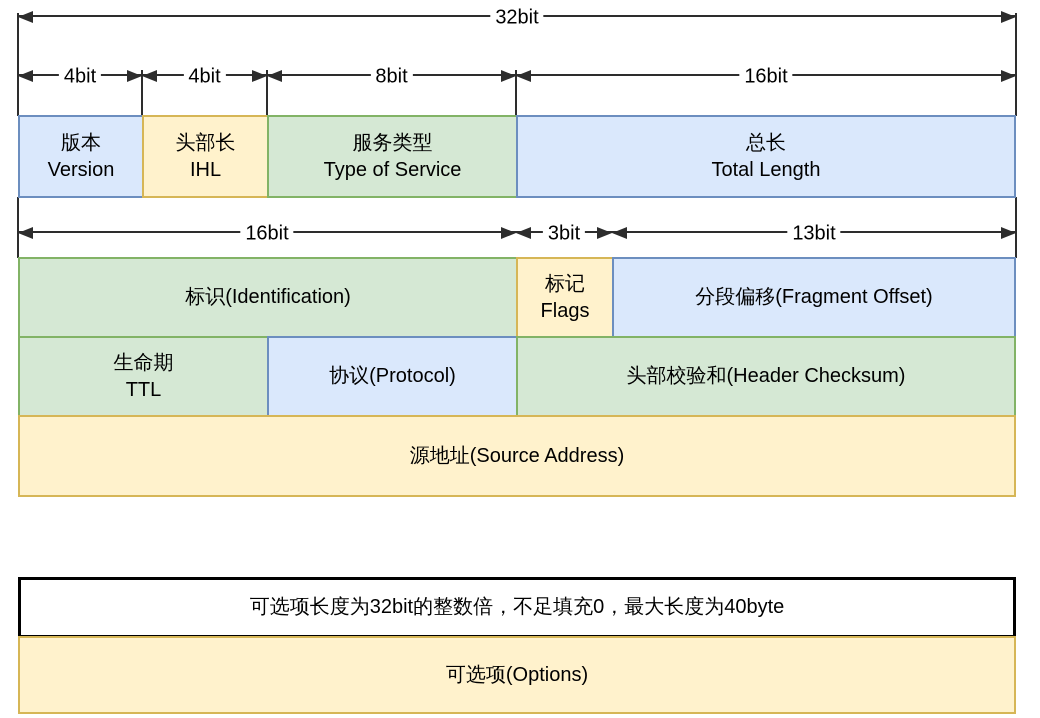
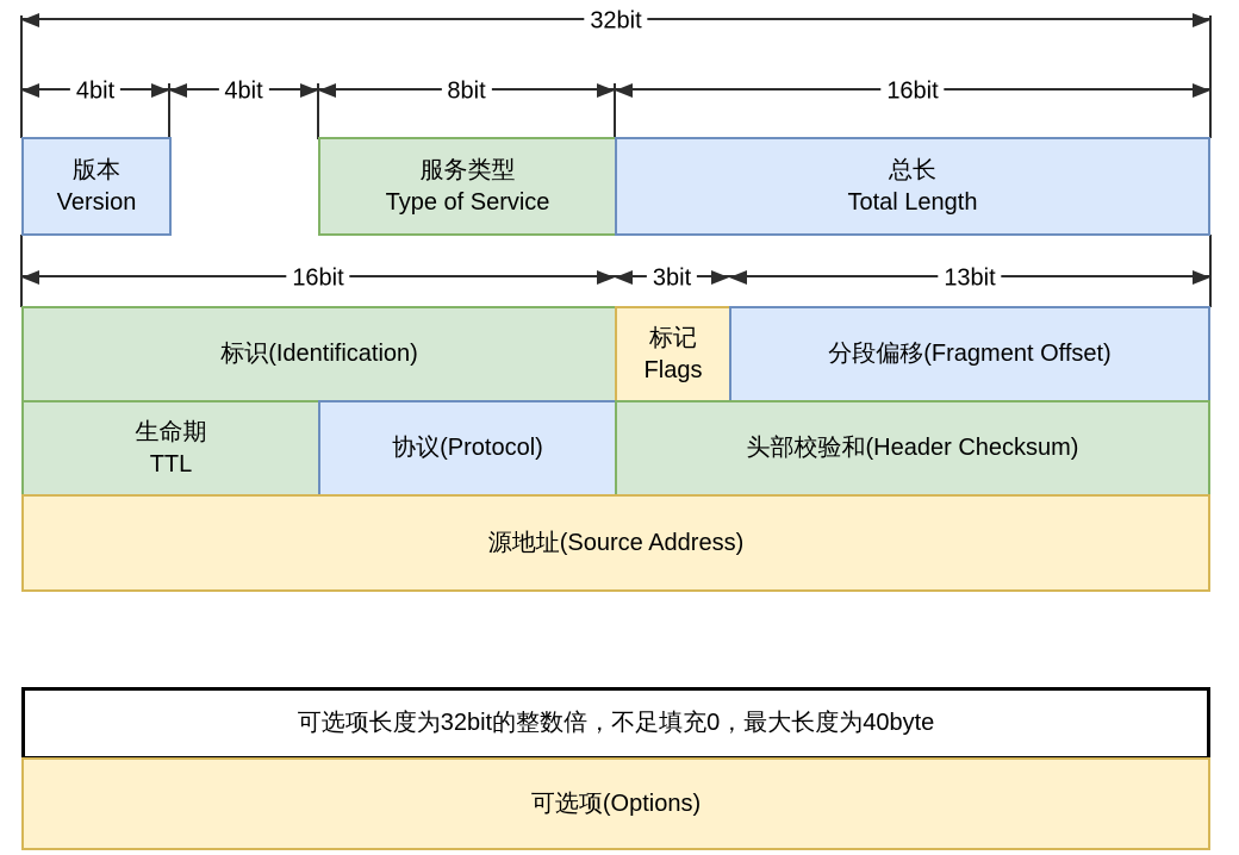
  32bit
  4bit
  4bit
  8bit
  16bit
  版本
  Version
- 头部长
- IHL
  服务类型
  Type of Service
  总长
  Total Length
  16bit
  3bit
  13bit
  标识(Identification)
  标记
  Flags
  分段偏移(Fragment Offset)
  生命期
  TTL
  协议(Protocol)
  头部校验和(Header Checksum)
  源地址(Source Address)
  可选项长度为32bit的整数倍，不足填充0，最大长度为40byte
  可选项(Options)
